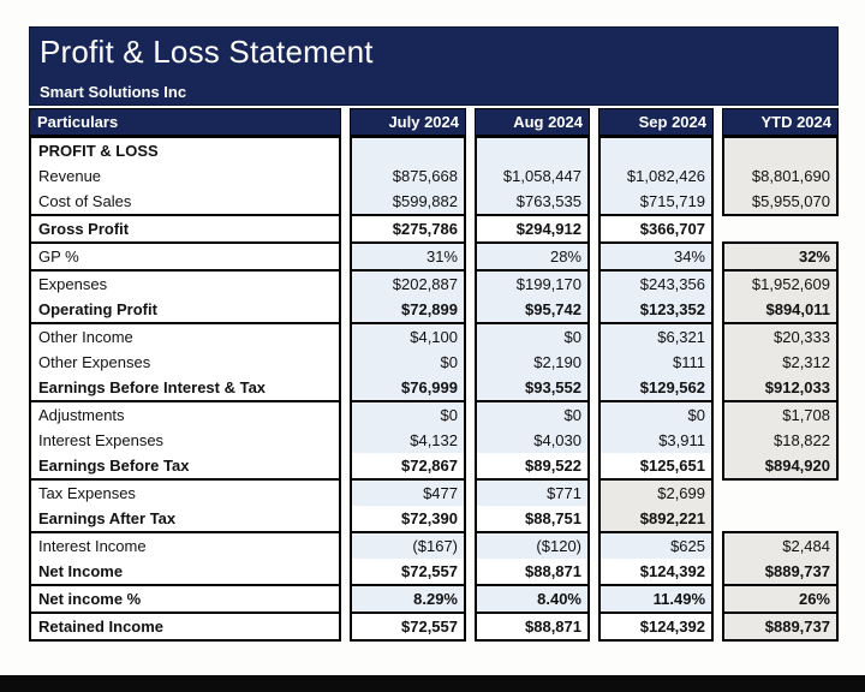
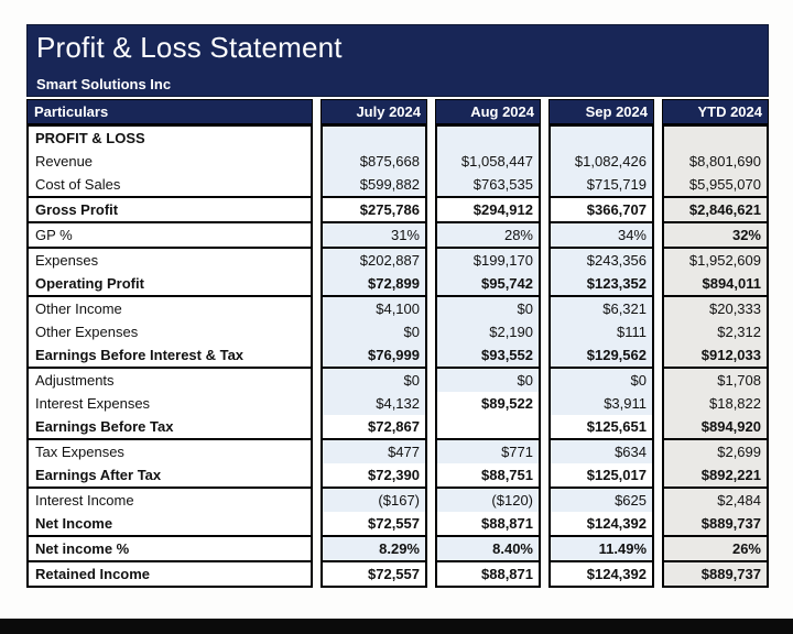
  Profit & Loss Statement
  Smart Solutions Inc
  Particulars
  July 2024
  Aug 2024
  Sep 2024
  YTD 2024
  PROFIT & LOSS
  Revenue
  Cost of Sales
  $875,668
  $599,882
  $1,058,447
  $763,535
  $1,082,426
  $715,719
  $8,801,690
  $5,955,070
  Gross Profit
  $275,786
  $294,912
  $366,707
+ $2,846,621
  GP %
  31%
  28%
  34%
  32%
  Expenses
  Operating Profit
  $202,887
  $72,899
  $199,170
  $95,742
  $243,356
  $123,352
  $1,952,609
  $894,011
  Other Income
  Other Expenses
  Earnings Before Interest & Tax
  $4,100
  $0
  $76,999
  $0
  $2,190
  $93,552
  $6,321
  $111
  $129,562
  $20,333
  $2,312
  $912,033
  Adjustments
  Interest Expenses
  Earnings Before Tax
  $0
  $4,132
  $72,867
  $0
- $4,030
  $89,522
  $0
  $3,911
  $125,651
  $1,708
  $18,822
  $894,920
  Tax Expenses
  Earnings After Tax
  $477
  $72,390
  $771
  $88,751
+ $634
+ $125,017
  $2,699
  $892,221
  Interest Income
  Net Income
  ($167)
  $72,557
  ($120)
  $88,871
  $625
  $124,392
  $2,484
  $889,737
  Net income %
  8.29%
  8.40%
  11.49%
  26%
  Retained Income
  $72,557
  $88,871
  $124,392
  $889,737
